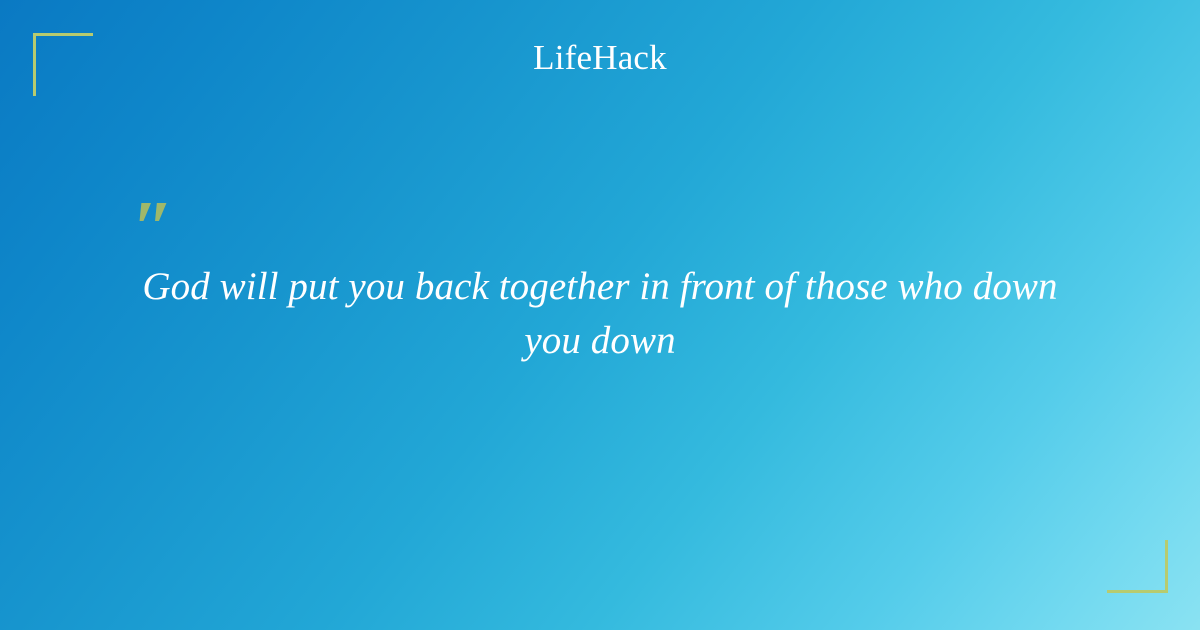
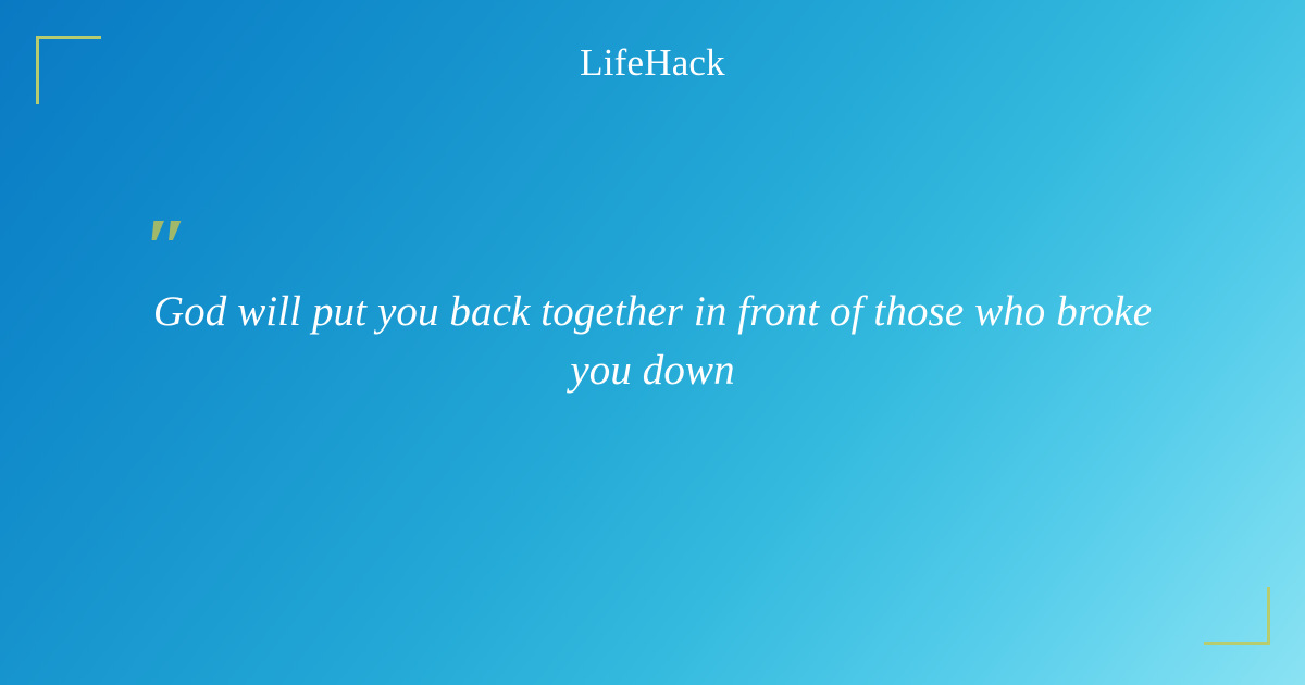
  LifeHack
  ″
- God will put you back together in front of those who down you down
+ God will put you back together in front of those who broke you down
